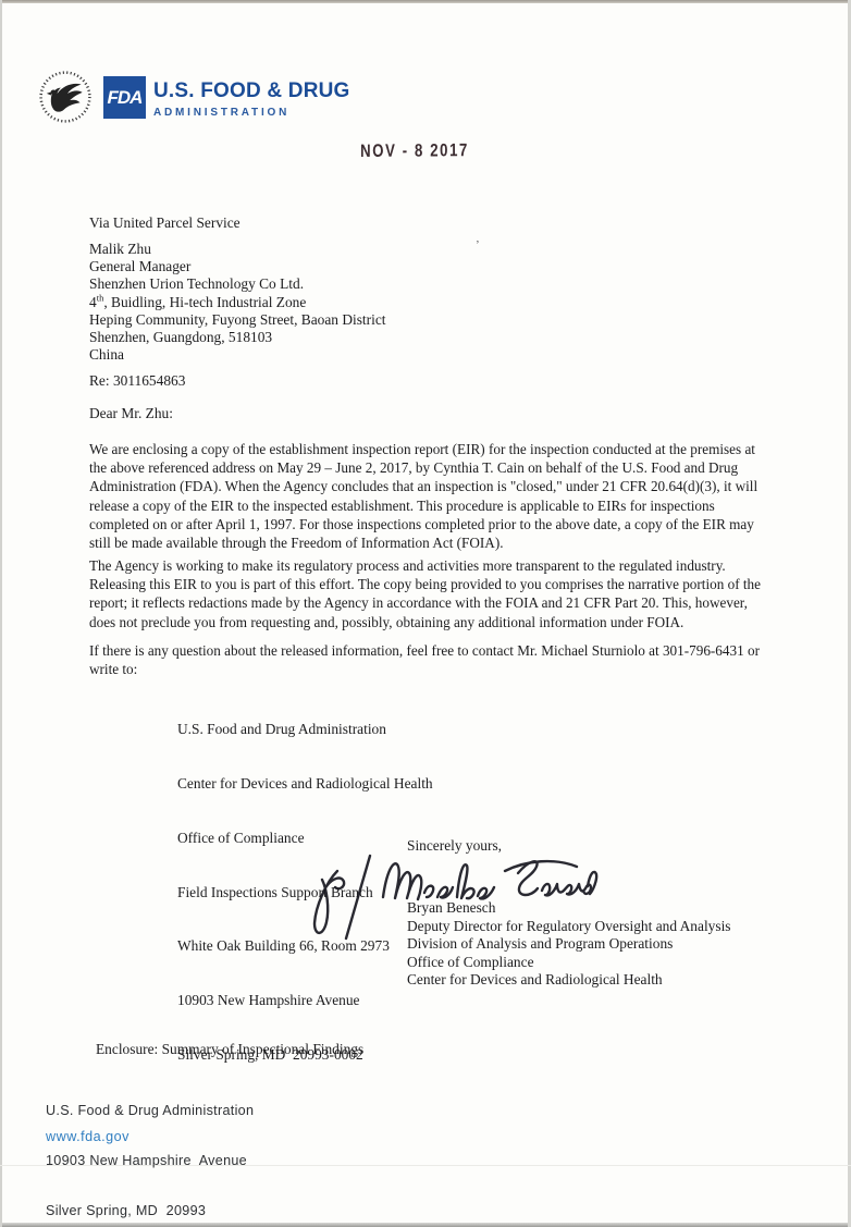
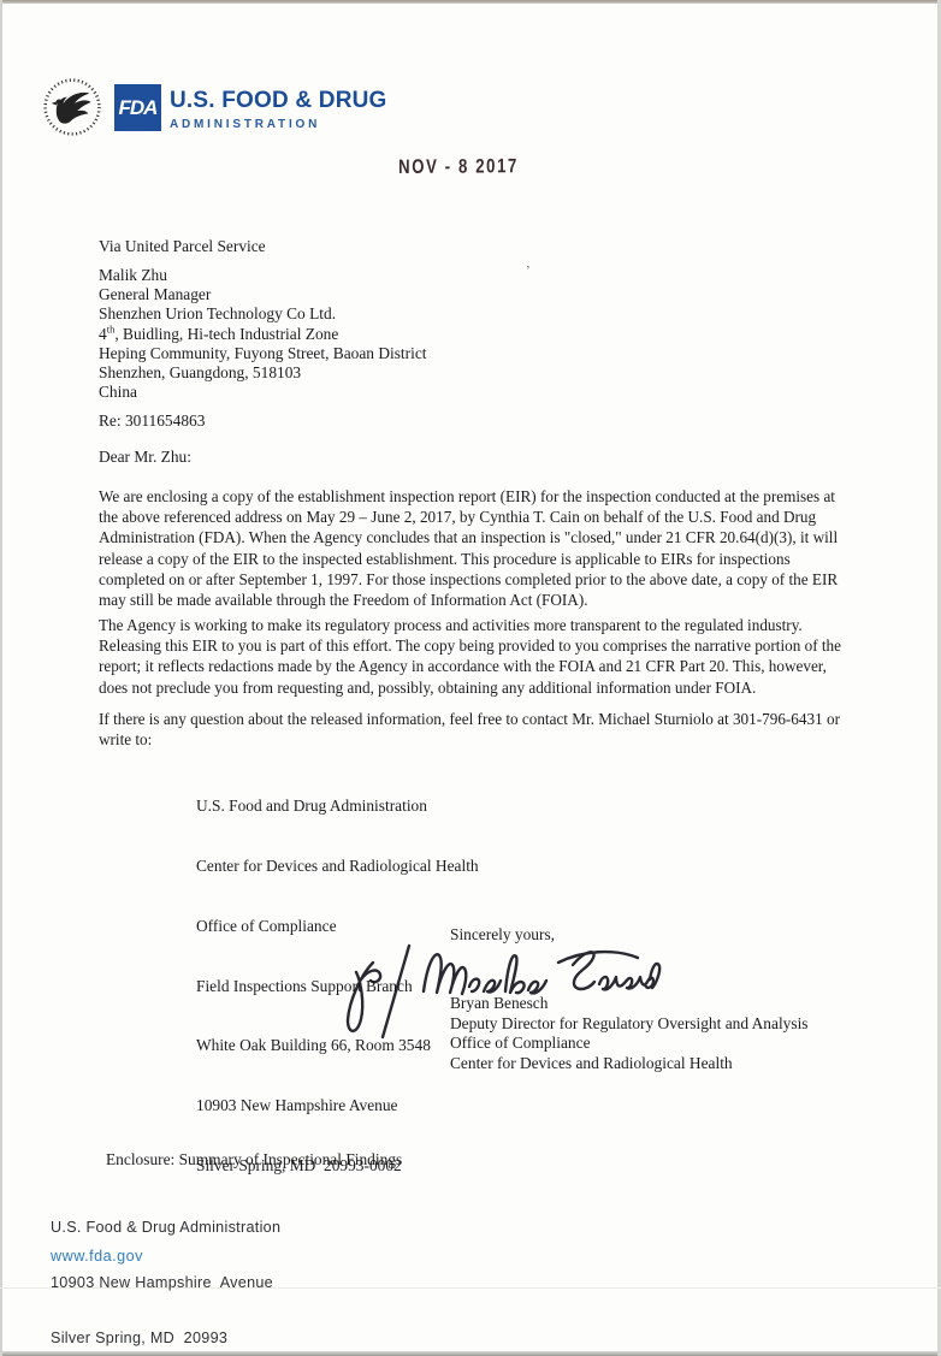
  FDA
  U.S. FOOD & DRUG
  ADMINISTRATION
  NOV - 8 2017
  Via United Parcel Service
  Malik Zhu
  General Manager
  Shenzhen Urion Technology Co Ltd.
  4th, Buidling, Hi-tech Industrial Zone
  Heping Community, Fuyong Street, Baoan District
  Shenzhen, Guangdong, 518103
  China
  Re: 3011654863
  Dear Mr. Zhu:
- We are enclosing a copy of the establishment inspection report (EIR) for the inspection conducted at the premises at the above referenced address on May 29 – June 2, 2017, by Cynthia T. Cain on behalf of the U.S. Food and Drug Administration (FDA). When the Agency concludes that an inspection is "closed," under 21 CFR 20.64(d)(3), it will release a copy of the EIR to the inspected establishment. This procedure is applicable to EIRs for inspections completed on or after April 1, 1997. For those inspections completed prior to the above date, a copy of the EIR may still be made available through the Freedom of Information Act (FOIA).
+ We are enclosing a copy of the establishment inspection report (EIR) for the inspection conducted at the premises at the above referenced address on May 29 – June 2, 2017, by Cynthia T. Cain on behalf of the U.S. Food and Drug Administration (FDA). When the Agency concludes that an inspection is "closed," under 21 CFR 20.64(d)(3), it will release a copy of the EIR to the inspected establishment. This procedure is applicable to EIRs for inspections completed on or after September 1, 1997. For those inspections completed prior to the above date, a copy of the EIR may still be made available through the Freedom of Information Act (FOIA).
  The Agency is working to make its regulatory process and activities more transparent to the regulated industry. Releasing this EIR to you is part of this effort. The copy being provided to you comprises the narrative portion of the report; it reflects redactions made by the Agency in accordance with the FOIA and 21 CFR Part 20. This, however, does not preclude you from requesting and, possibly, obtaining any additional information under FOIA.
  If there is any question about the released information, feel free to contact Mr. Michael Sturniolo at 301-796-6431 or write to:
  U.S. Food and Drug Administration
  Center for Devices and Radiological Health
  Office of Compliance
  Field Inspections Suppor Branch
- White Oak Building 66, Room 2973
+ White Oak Building 66, Room 3548
  10903 New Hampshire Avenue
  Silver Spring, MD 20993-0002
  Sincerely yours,
  Bryan Benesch
  Deputy Director for Regulatory Oversight and Analysis
- Division of Analysis and Program Operations
  Office of Compliance
  Center for Devices and Radiological Health
  Enclosure: Summary of Inspectional Findings
  U.S. Food & Drug Administration
  10903 New Hampshire Avenue
  Silver Spring, MD 20993
  www.fda.gov
  ’
